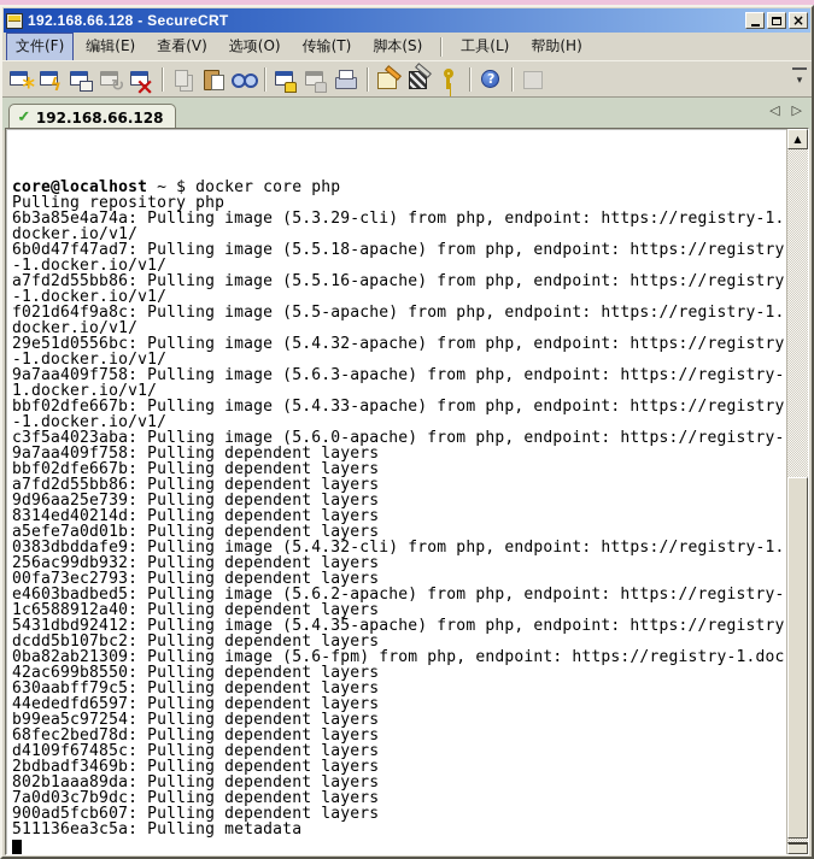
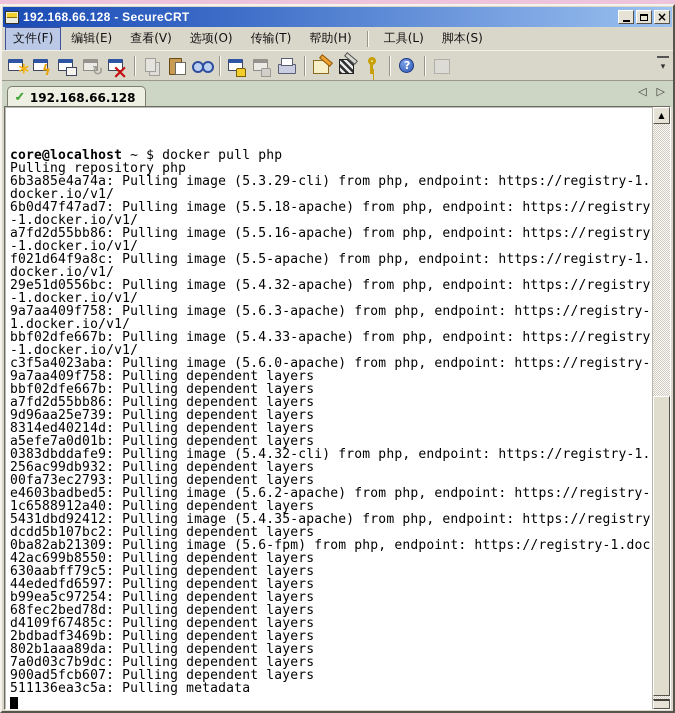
  192.168.66.128 - SecureCRT
  ×
  文件(F)
  编辑(E)
  查看(V)
  选项(O)
  传输(T)
- 脚本(S)
+ 帮助(H)
  工具(L)
- 帮助(H)
+ 脚本(S)
  ▾
  ✓
  192.168.66.128
  ◁
  ▷
- core@localhost ~ $ docker core php Pulling repository php
+ core@localhost ~ $ docker pull php Pulling repository php
  6b3a85e4a74a: Pulling image (5.3.29-cli) from php, endpoint: https://registry-1.
  docker.io/v1/
  6b0d47f47ad7: Pulling image (5.5.18-apache) from php, endpoint: https://registry
  -1.docker.io/v1/
  a7fd2d55bb86: Pulling image (5.5.16-apache) from php, endpoint: https://registry
  -1.docker.io/v1/
  f021d64f9a8c: Pulling image (5.5-apache) from php, endpoint: https://registry-1.
  docker.io/v1/
  29e51d0556bc: Pulling image (5.4.32-apache) from php, endpoint: https://registry
  -1.docker.io/v1/
  9a7aa409f758: Pulling image (5.6.3-apache) from php, endpoint: https://registry-
  1.docker.io/v1/
  bbf02dfe667b: Pulling image (5.4.33-apache) from php, endpoint: https://registry
  -1.docker.io/v1/
  c3f5a4023aba: Pulling image (5.6.0-apache) from php, endpoint: https://registry-
  9a7aa409f758: Pulling dependent layers
  bbf02dfe667b: Pulling dependent layers
  a7fd2d55bb86: Pulling dependent layers
  9d96aa25e739: Pulling dependent layers
  8314ed40214d: Pulling dependent layers
  a5efe7a0d01b: Pulling dependent layers
  0383dbddafe9: Pulling image (5.4.32-cli) from php, endpoint: https://registry-1.
  256ac99db932: Pulling dependent layers
  00fa73ec2793: Pulling dependent layers
  e4603badbed5: Pulling image (5.6.2-apache) from php, endpoint: https://registry-
  1c6588912a40: Pulling dependent layers
  5431dbd92412: Pulling image (5.4.35-apache) from php, endpoint: https://registry
  dcdd5b107bc2: Pulling dependent layers
  0ba82ab21309: Pulling image (5.6-fpm) from php, endpoint: https://registry-1.doc
  42ac699b8550: Pulling dependent layers
  630aabff79c5: Pulling dependent layers
  44ededfd6597: Pulling dependent layers
  b99ea5c97254: Pulling dependent layers
  68fec2bed78d: Pulling dependent layers
  d4109f67485c: Pulling dependent layers
  2bdbadf3469b: Pulling dependent layers
  802b1aaa89da: Pulling dependent layers
  7a0d03c7b9dc: Pulling dependent layers
  900ad5fcb607: Pulling dependent layers
  511136ea3c5a: Pulling metadata
  ▲
